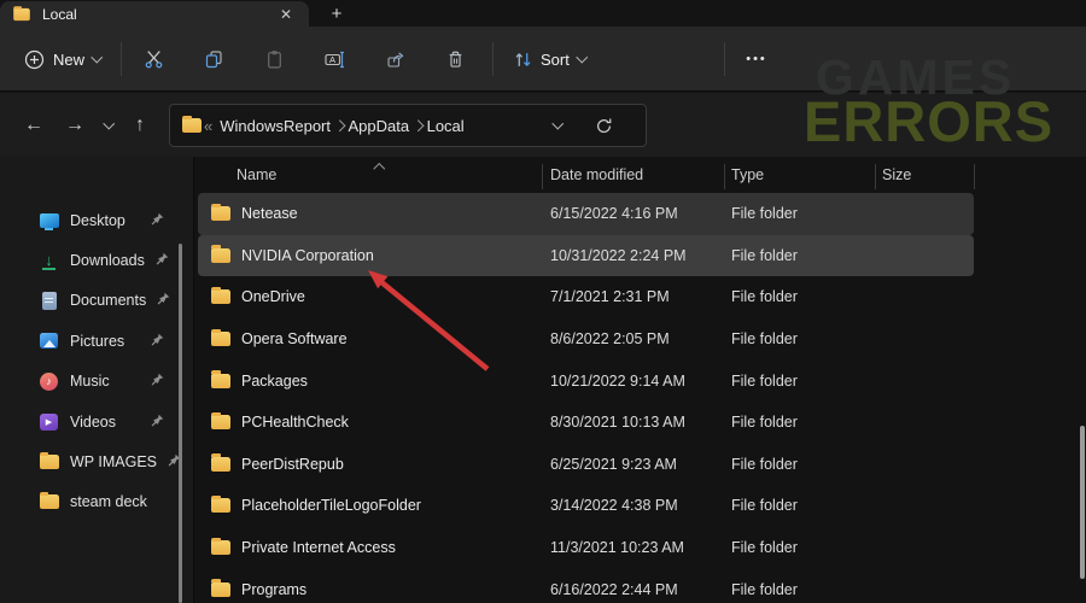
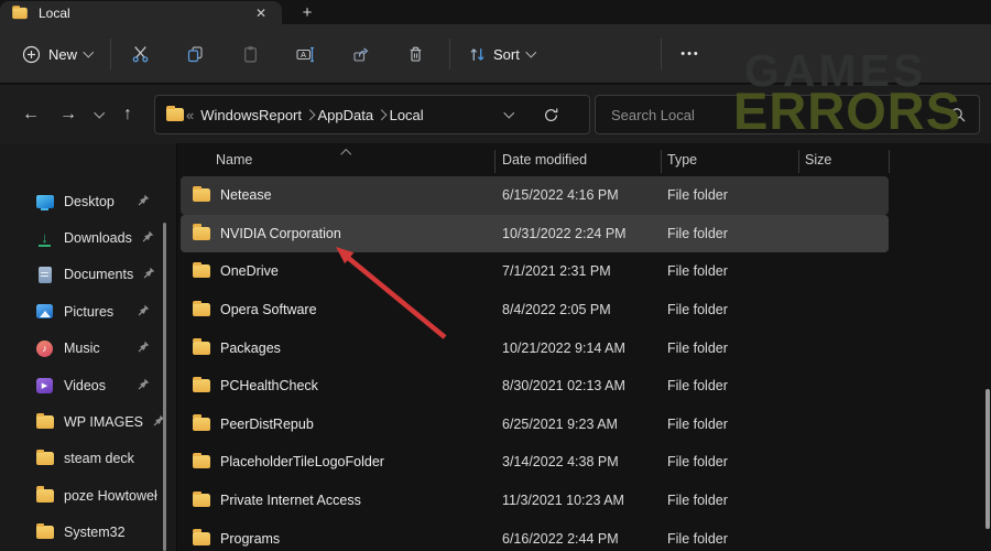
  Local
  ✕
  +
  New
  A
  Sort
  •••
  ←
  →
  ↑
  «
  WindowsReport
  AppData
  Local
+ Search Local
  GAMES
  ERRORS
  Desktop
  Downloads
  Documents
  Pictures
  Music
  Videos
  WP IMAGES
  steam deck
+ poze Howtoweł
+ System32
  Name
  Date modified
  Type
  Size
  Netease
  6/15/2022 4:16 PM
  File folder
  NVIDIA Corporation
  10/31/2022 2:24 PM
  File folder
  OneDrive
  7/1/2021 2:31 PM
  File folder
  Opera Software
- 8/6/2022 2:05 PM
+ 8/4/2022 2:05 PM
  File folder
  Packages
  10/21/2022 9:14 AM
  File folder
  PCHealthCheck
- 8/30/2021 10:13 AM
+ 8/30/2021 02:13 AM
  File folder
  PeerDistRepub
  6/25/2021 9:23 AM
  File folder
  PlaceholderTileLogoFolder
  3/14/2022 4:38 PM
  File folder
  Private Internet Access
  11/3/2021 10:23 AM
  File folder
  Programs
  6/16/2022 2:44 PM
  File folder
